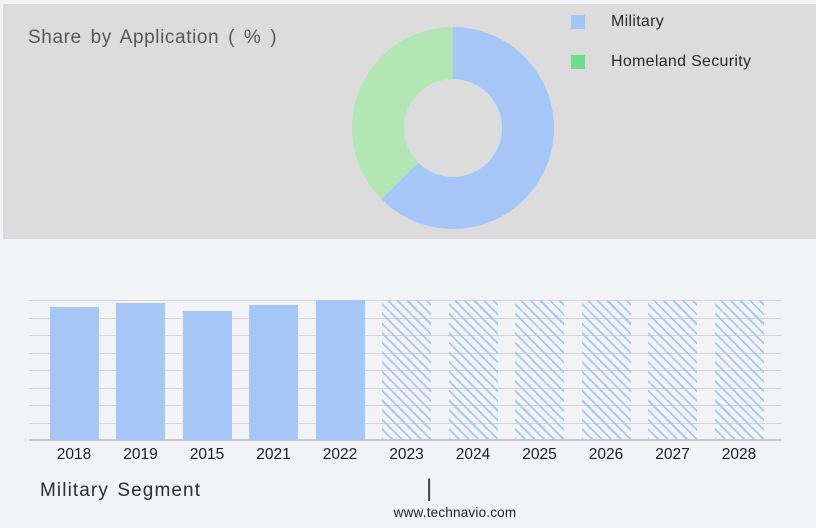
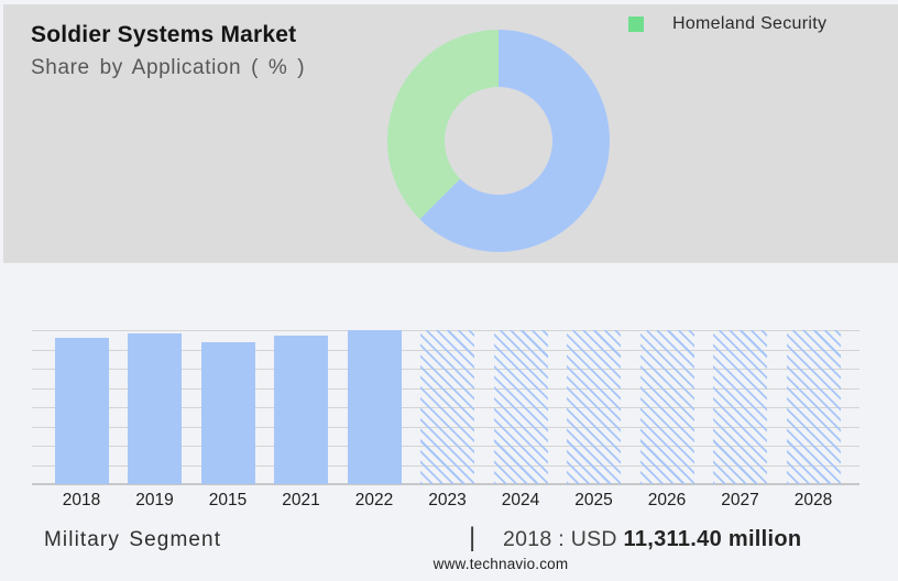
+ Soldier Systems Market
  Share by Application ( % )
- Military
  Homeland Security
  2018
  2019
  2015
  2021
  2022
  2023
  2024
  2025
  2026
  2027
  2028
  Military Segment
  |
+ 2018 : USD 11,311.40 million
  www.technavio.com
